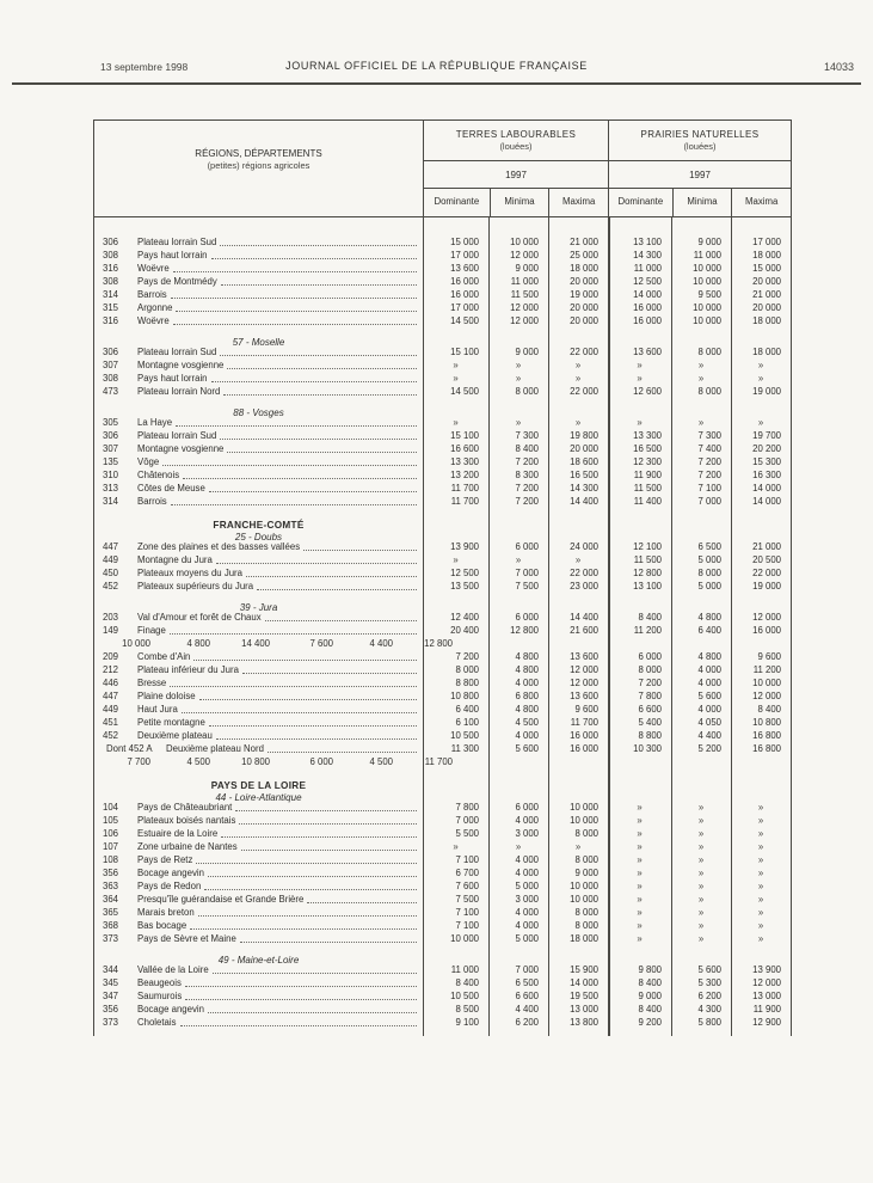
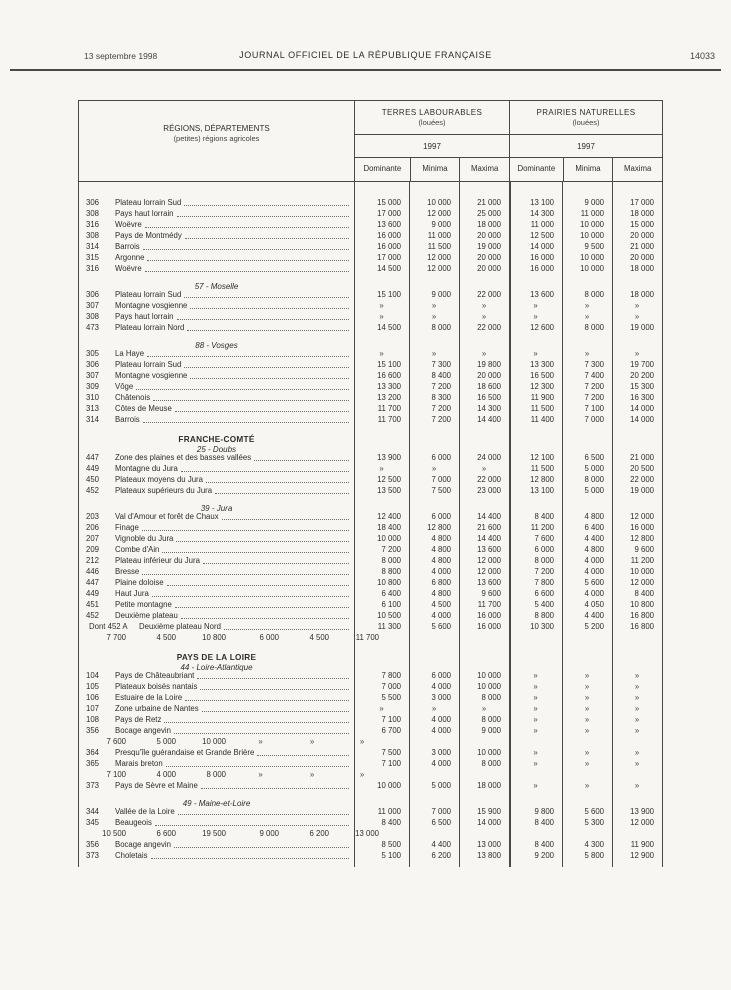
  13 septembre 1998
  JOURNAL OFFICIEL DE LA RÉPUBLIQUE FRANÇAISE
  14033
  RÉGIONS, DÉPARTEMENTS
  (petites) régions agricoles
  TERRES LABOURABLES
  (louées)
  1997
  Dominante
  Minima
  Maxima
  PRAIRIES NATURELLES
  (louées)
  1997
  Dominante
  Minima
  Maxima
  306
  Plateau lorrain Sud
  15 000
  10 000
  21 000
  13 100
  9 000
  17 000
  308
  Pays haut lorrain
  17 000
  12 000
  25 000
  14 300
  11 000
  18 000
  316
  Woëvre
  13 600
  9 000
  18 000
  11 000
  10 000
  15 000
  308
  Pays de Montmédy
  16 000
  11 000
  20 000
  12 500
  10 000
  20 000
  314
  Barrois
  16 000
  11 500
  19 000
  14 000
  9 500
  21 000
  315
  Argonne
  17 000
  12 000
  20 000
  16 000
  10 000
  20 000
  316
  Woëvre
  14 500
  12 000
  20 000
  16 000
  10 000
  18 000
  57 - Moselle
  306
  Plateau lorrain Sud
  15 100
  9 000
  22 000
  13 600
  8 000
  18 000
  307
  Montagne vosgienne
  »
  »
  »
  »
  »
  »
  308
  Pays haut lorrain
  »
  »
  »
  »
  »
  »
  473
  Plateau lorrain Nord
  14 500
  8 000
  22 000
  12 600
  8 000
  19 000
  88 - Vosges
  305
  La Haye
  »
  »
  »
  »
  »
  »
  306
  Plateau lorrain Sud
  15 100
  7 300
  19 800
  13 300
  7 300
  19 700
  307
  Montagne vosgienne
  16 600
  8 400
  20 000
  16 500
  7 400
  20 200
- 135
+ 309
  Vôge
  13 300
  7 200
  18 600
  12 300
  7 200
  15 300
  310
  Châtenois
  13 200
  8 300
  16 500
  11 900
  7 200
  16 300
  313
  Côtes de Meuse
  11 700
  7 200
  14 300
  11 500
  7 100
  14 000
  314
  Barrois
  11 700
  7 200
  14 400
  11 400
  7 000
  14 000
  FRANCHE-COMTÉ
  25 - Doubs
  447
  Zone des plaines et des basses vallées
  13 900
  6 000
  24 000
  12 100
  6 500
  21 000
  449
  Montagne du Jura
  »
  »
  »
  11 500
  5 000
  20 500
  450
  Plateaux moyens du Jura
  12 500
  7 000
  22 000
  12 800
  8 000
  22 000
  452
  Plateaux supérieurs du Jura
  13 500
  7 500
  23 000
  13 100
  5 000
  19 000
  39 - Jura
  203
  Val d'Amour et forêt de Chaux
  12 400
  6 000
  14 400
  8 400
  4 800
  12 000
- 149
+ 206
  Finage
- 20 400
+ 18 400
  12 800
  21 600
  11 200
  6 400
  16 000
+ 207
+ Vignoble du Jura
  10 000
  4 800
  14 400
  7 600
  4 400
  12 800
  209
  Combe d'Ain
  7 200
  4 800
  13 600
  6 000
  4 800
  9 600
  212
  Plateau inférieur du Jura
  8 000
  4 800
  12 000
  8 000
  4 000
  11 200
  446
  Bresse
  8 800
  4 000
  12 000
  7 200
  4 000
  10 000
  447
  Plaine doloise
  10 800
  6 800
  13 600
  7 800
  5 600
  12 000
  449
  Haut Jura
  6 400
  4 800
  9 600
  6 600
  4 000
  8 400
  451
  Petite montagne
  6 100
  4 500
  11 700
  5 400
  4 050
  10 800
  452
  Deuxième plateau
  10 500
  4 000
  16 000
  8 800
  4 400
  16 800
  Dont 452 A
  Deuxième plateau Nord
  11 300
  5 600
  16 000
  10 300
  5 200
  16 800
  7 700
  4 500
  10 800
  6 000
  4 500
  11 700
  PAYS DE LA LOIRE
  44 - Loire-Atlantique
  104
  Pays de Châteaubriant
  7 800
  6 000
  10 000
  »
  »
  »
  105
  Plateaux boisés nantais
  7 000
  4 000
  10 000
  »
  »
  »
  106
  Estuaire de la Loire
  5 500
  3 000
  8 000
  »
  »
  »
  107
  Zone urbaine de Nantes
  »
  »
  »
  »
  »
  »
  108
  Pays de Retz
  7 100
  4 000
  8 000
  »
  »
  »
  356
  Bocage angevin
  6 700
  4 000
  9 000
  »
  »
  »
- 363
- Pays de Redon
  7 600
  5 000
  10 000
  »
  »
  »
  364
  Presqu'île guérandaise et Grande Brière
  7 500
  3 000
  10 000
  »
  »
  »
  365
  Marais breton
  7 100
  4 000
  8 000
  »
  »
  »
- 368
- Bas bocage
  7 100
  4 000
  8 000
  »
  »
  »
  373
  Pays de Sèvre et Maine
  10 000
  5 000
  18 000
  »
  »
  »
  49 - Maine-et-Loire
  344
  Vallée de la Loire
  11 000
  7 000
  15 900
  9 800
  5 600
  13 900
  345
  Beaugeois
  8 400
  6 500
  14 000
  8 400
  5 300
  12 000
- 347
- Saumurois
  10 500
  6 600
  19 500
  9 000
  6 200
  13 000
  356
  Bocage angevin
  8 500
  4 400
  13 000
  8 400
  4 300
  11 900
  373
  Choletais
- 9 100
+ 5 100
  6 200
  13 800
  9 200
  5 800
  12 900
